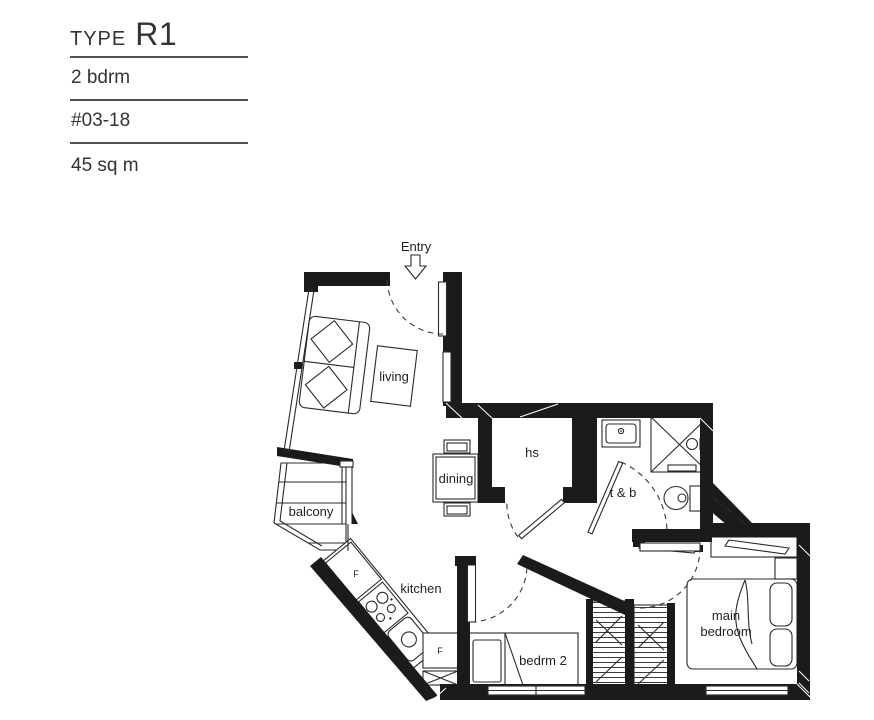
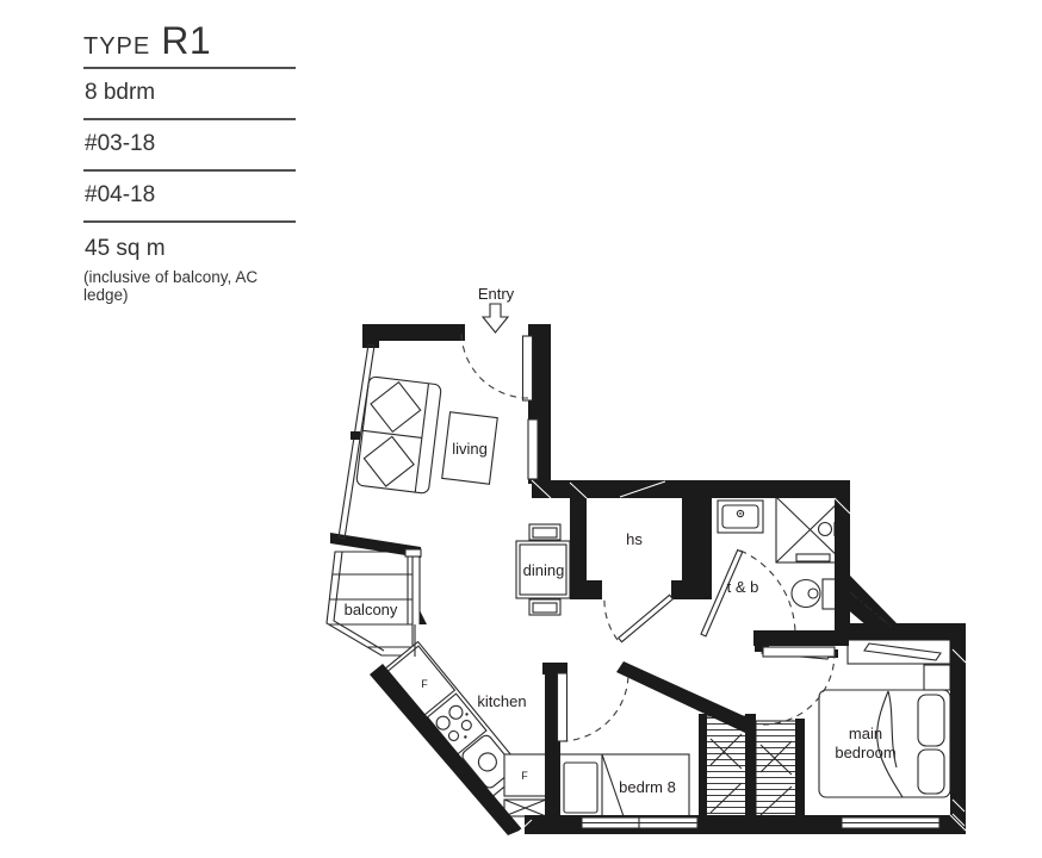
  TYPE
  R1
- 2 bdrm
+ 8 bdrm
  #03-18
+ #04-18
  45 sq m
+ (inclusive of balcony, AC ledge)
  Entry
  living
  dining
  hs
  t & b
  balcony
  kitchen
- bedrm 2
+ bedrm 8
  main
  bedroom
  F
  F
